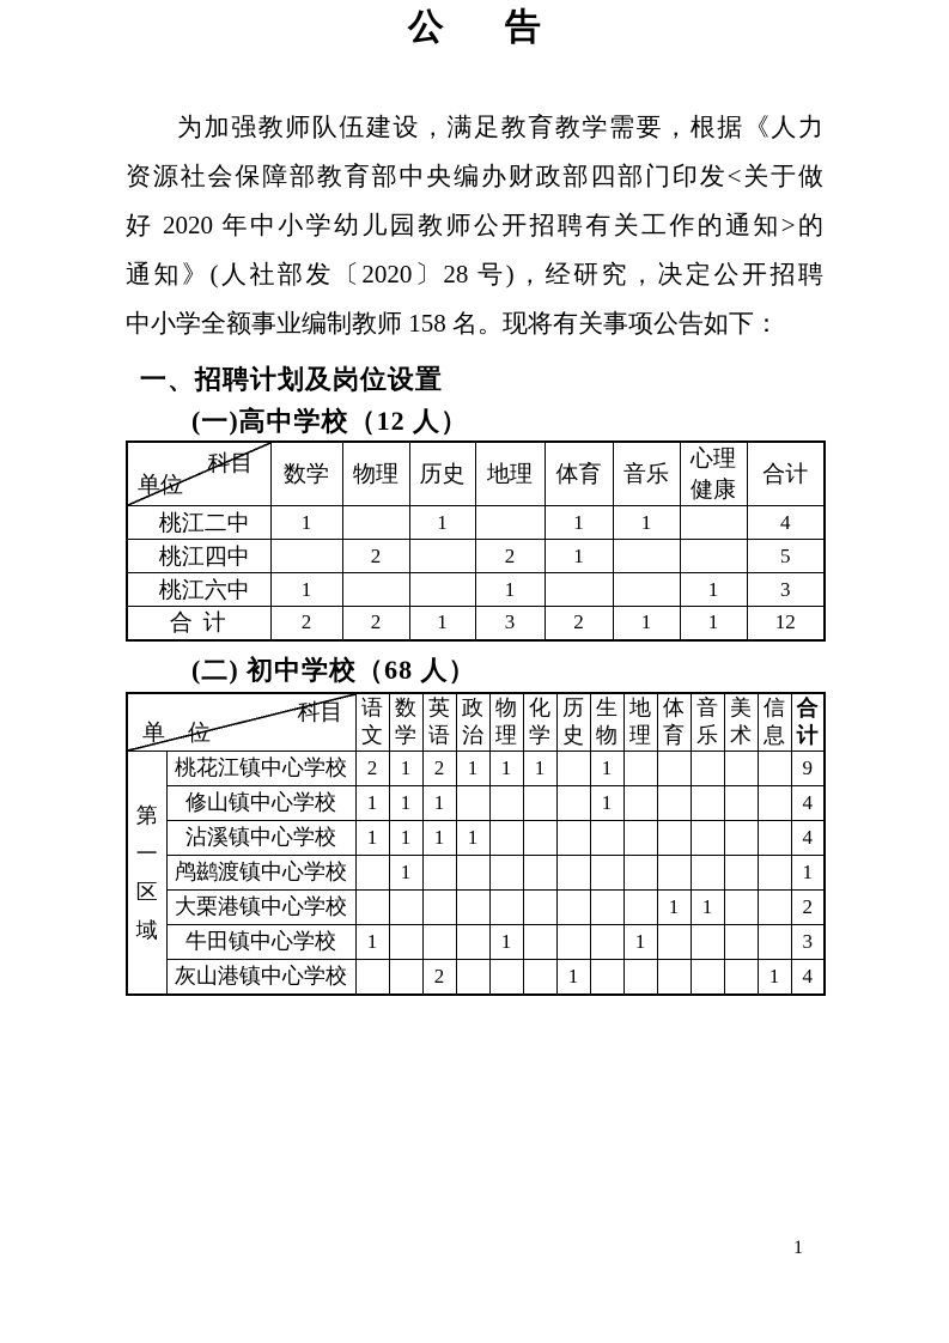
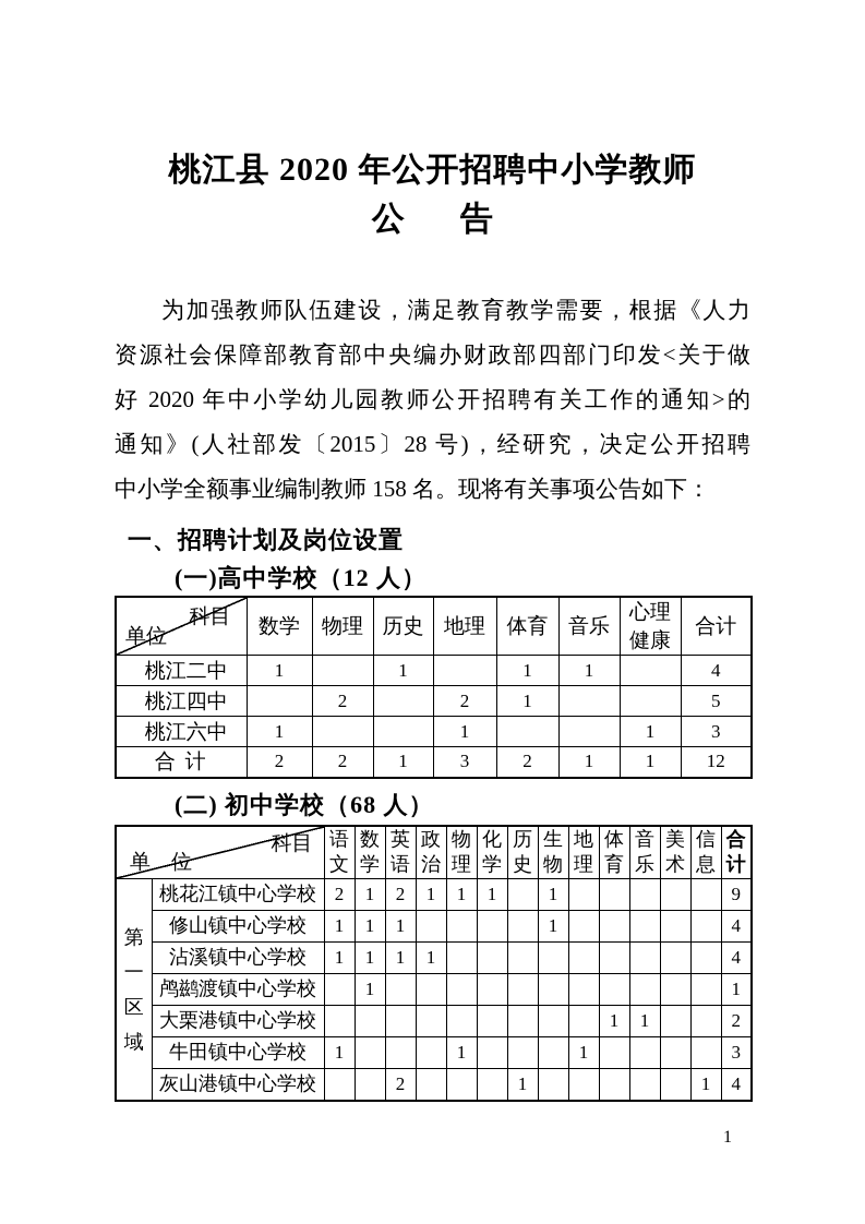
+ 桃江县 2020 年公开招聘中小学教师
  公告
  为加强教师队伍建设，满足教育教学需要，根据《人力
  资源社会保障部教育部中央编办财政部四部门印发<关于做
  好 2020 年中小学幼儿园教师公开招聘有关工作的通知>的
- 通知》(人社部发〔2020〕28 号)，经研究，决定公开招聘
+ 通知》(人社部发〔2015〕28 号)，经研究，决定公开招聘
  中小学全额事业编制教师 158 名。现将有关事项公告如下：
  一、招聘计划及岗位设置
  (一)高中学校（12 人）
  科目 单位	数学	物理	历史	地理	体育	音乐	心理健康	合计
  桃江二中	1		1		1	1		4
  桃江四中		2		2	1			5
  桃江六中	1			1			1	3
  合 计	2	2	1	3	2	1	1	12
  (二) 初中学校（68 人）
  科目 单 位	语文	数学	英语	政治	物理	化学	历史	生物	地理	体育	音乐	美术	信息	合计
  第一区域	桃花江镇中心学校	2	1	2	1	1	1		1						9
  修山镇中心学校	1	1	1					1						4
  沾溪镇中心学校	1	1	1	1										4
  鸬鹚渡镇中心学校		1												1
  大栗港镇中心学校										1	1			2
  牛田镇中心学校	1				1				1					3
  灰山港镇中心学校			2				1						1	4
  1
